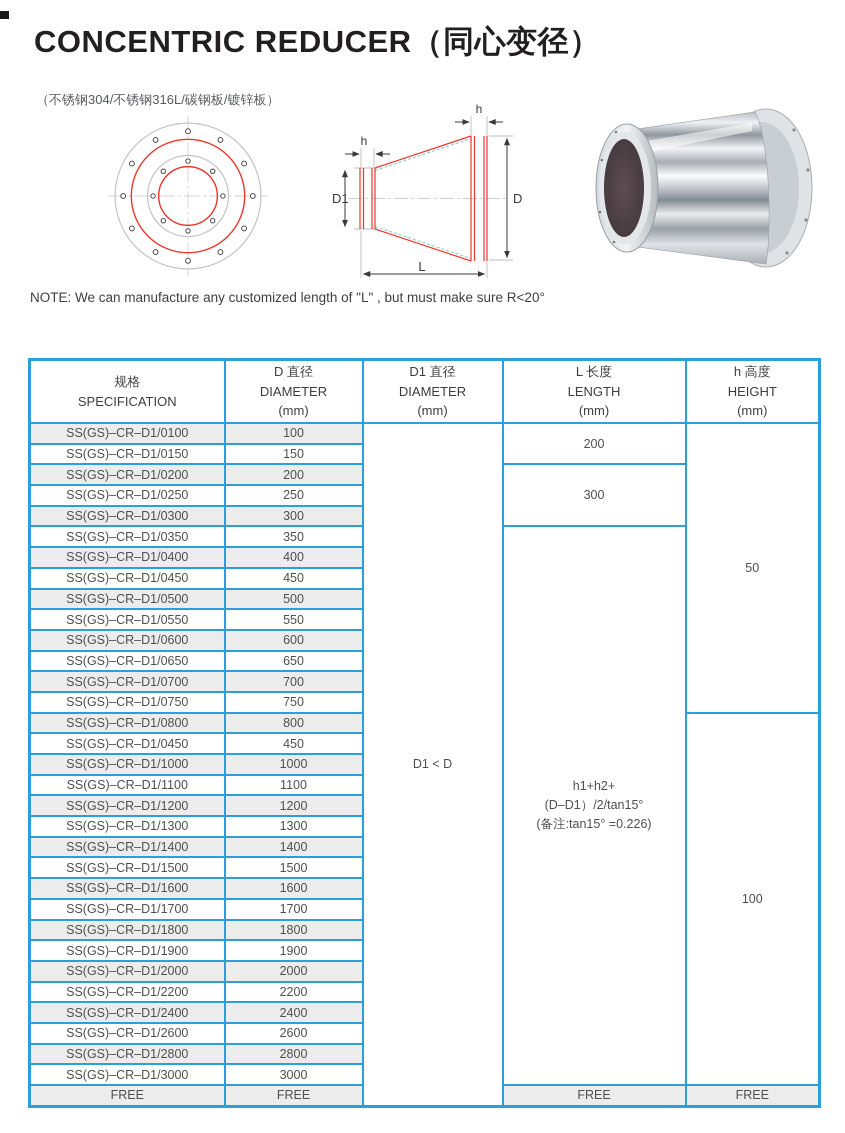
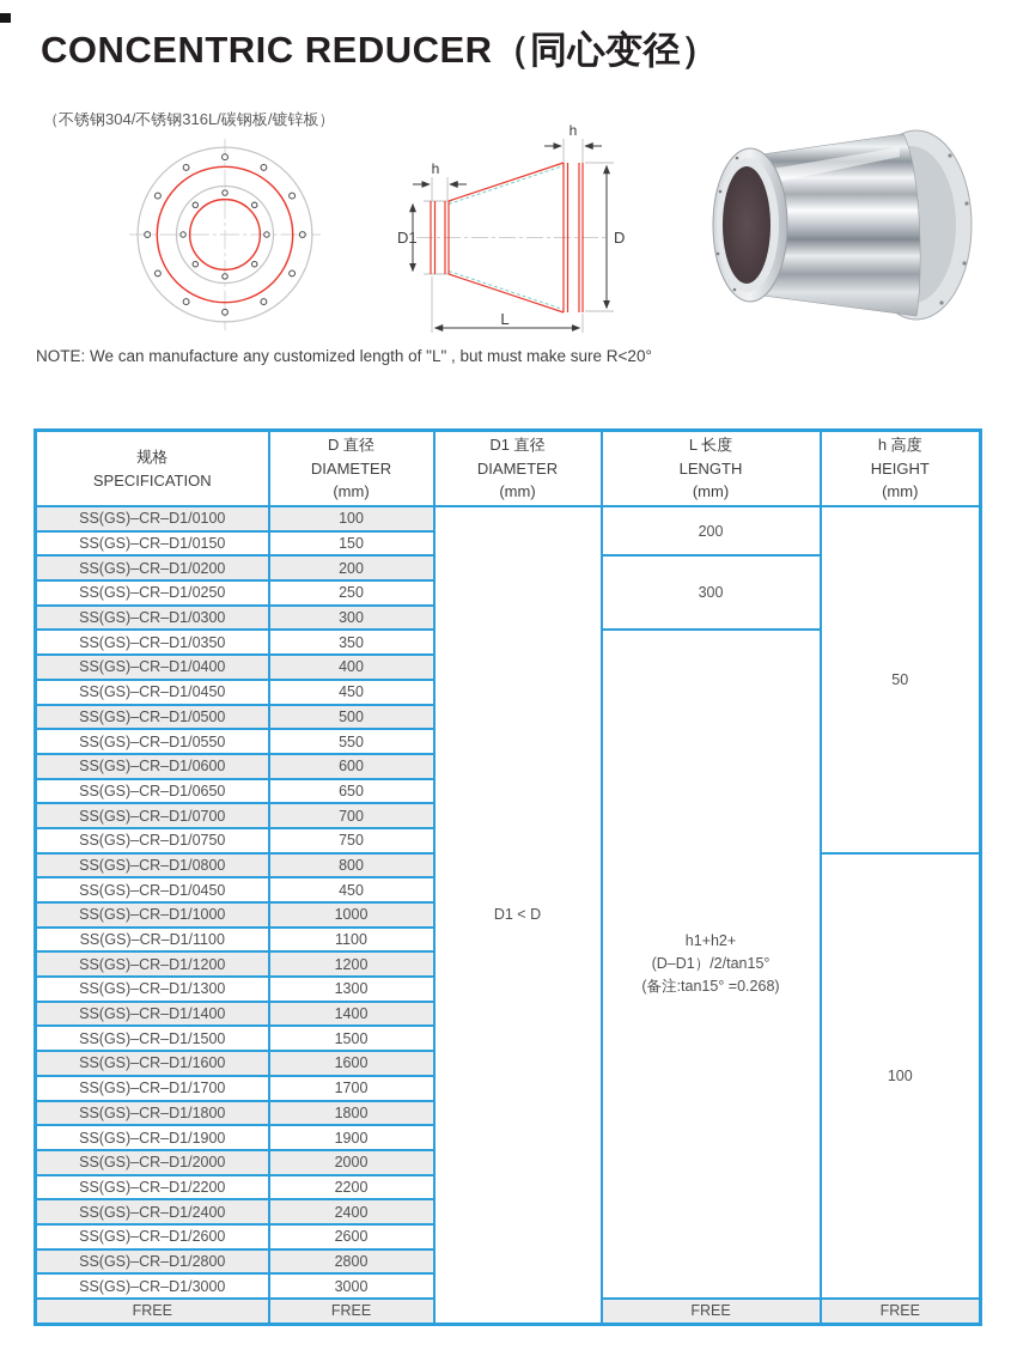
  CONCENTRIC REDUCER（同心变径）
  （不锈钢304/不锈钢316L/碳钢板/镀锌板）
  h
  h
  D1
  D
  L
  NOTE: We can manufacture any customized length of "L" , but must make sure R<20°
  规格SPECIFICATION	D 直径DIAMETER(mm)	D1 直径DIAMETER(mm)	L 长度LENGTH(mm)	h 高度HEIGHT(mm)
  SS(GS)–CR–D1/0100	100	D1 < D	200	50
  SS(GS)–CR–D1/0150	150
  SS(GS)–CR–D1/0200	200	300
  SS(GS)–CR–D1/0250	250
  SS(GS)–CR–D1/0300	300
- SS(GS)–CR–D1/0350	350	h1+h2+(D–D1）/2/tan15°(备注:tan15° =0.226)
+ SS(GS)–CR–D1/0350	350	h1+h2+(D–D1）/2/tan15°(备注:tan15° =0.268)
  SS(GS)–CR–D1/0400	400
  SS(GS)–CR–D1/0450	450
  SS(GS)–CR–D1/0500	500
  SS(GS)–CR–D1/0550	550
  SS(GS)–CR–D1/0600	600
  SS(GS)–CR–D1/0650	650
  SS(GS)–CR–D1/0700	700
  SS(GS)–CR–D1/0750	750
  SS(GS)–CR–D1/0800	800	100
  SS(GS)–CR–D1/0450	450
  SS(GS)–CR–D1/1000	1000
  SS(GS)–CR–D1/1100	1100
  SS(GS)–CR–D1/1200	1200
  SS(GS)–CR–D1/1300	1300
  SS(GS)–CR–D1/1400	1400
  SS(GS)–CR–D1/1500	1500
  SS(GS)–CR–D1/1600	1600
  SS(GS)–CR–D1/1700	1700
  SS(GS)–CR–D1/1800	1800
  SS(GS)–CR–D1/1900	1900
  SS(GS)–CR–D1/2000	2000
  SS(GS)–CR–D1/2200	2200
  SS(GS)–CR–D1/2400	2400
  SS(GS)–CR–D1/2600	2600
  SS(GS)–CR–D1/2800	2800
  SS(GS)–CR–D1/3000	3000
  FREE	FREE	FREE	FREE
